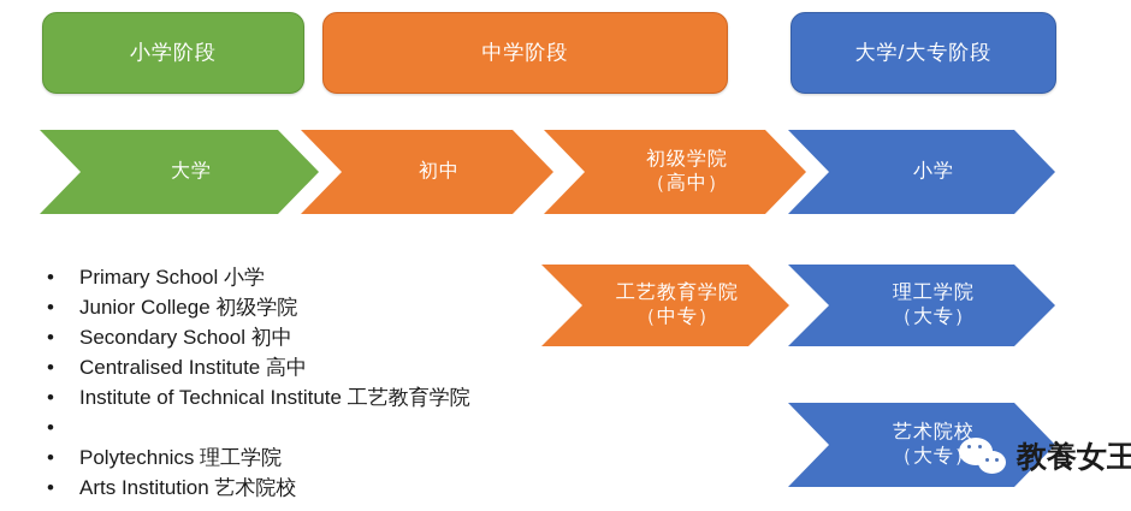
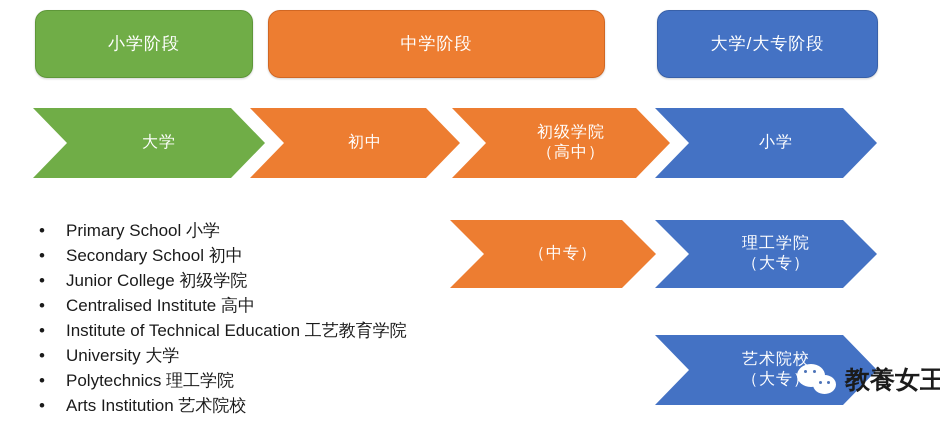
  小学阶段
  中学阶段
  大学/大专阶段
  大学
  初中
  初级学院
  （高中）
  小学
- 工艺教育学院
  （中专）
  理工学院
  （大专）
  艺术院校
  （大专
  •
  Primary School 小学
  •
- Junior College 初级学院
+ Secondary School 初中
  •
- Secondary School 初中
+ Junior College 初级学院
  •
  Centralised Institute 高中
  •
- Institute of Technical Institute 工艺教育学院
+ Institute of Technical Education 工艺教育学院
  •
+ University 大学
  •
  Polytechnics 理工学院
  •
  Arts Institution 艺术院校
  教養女王
